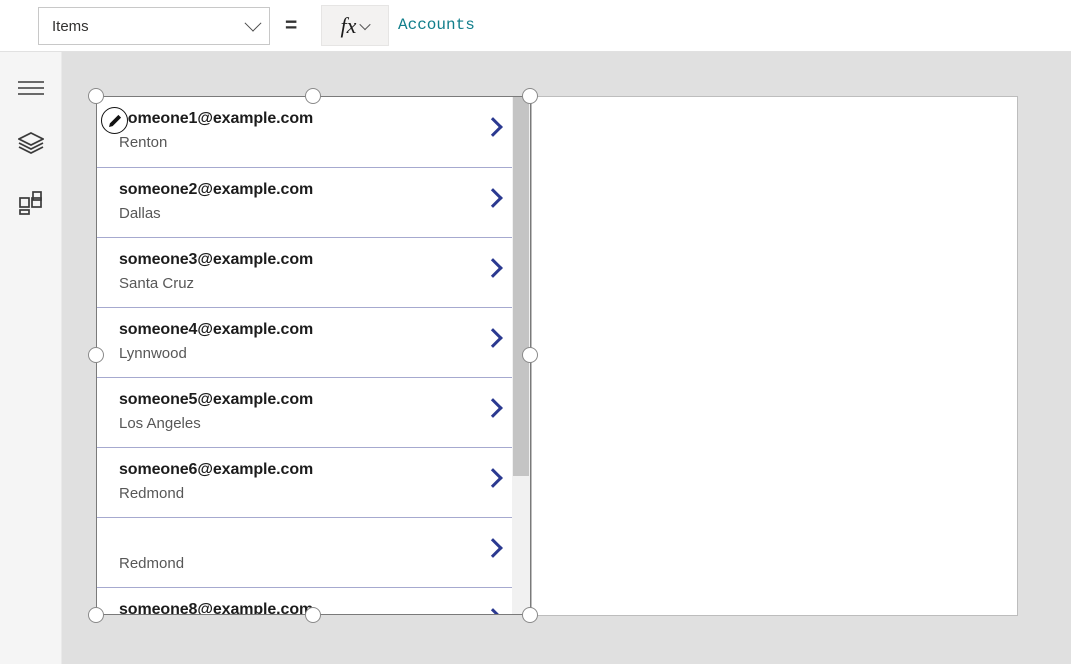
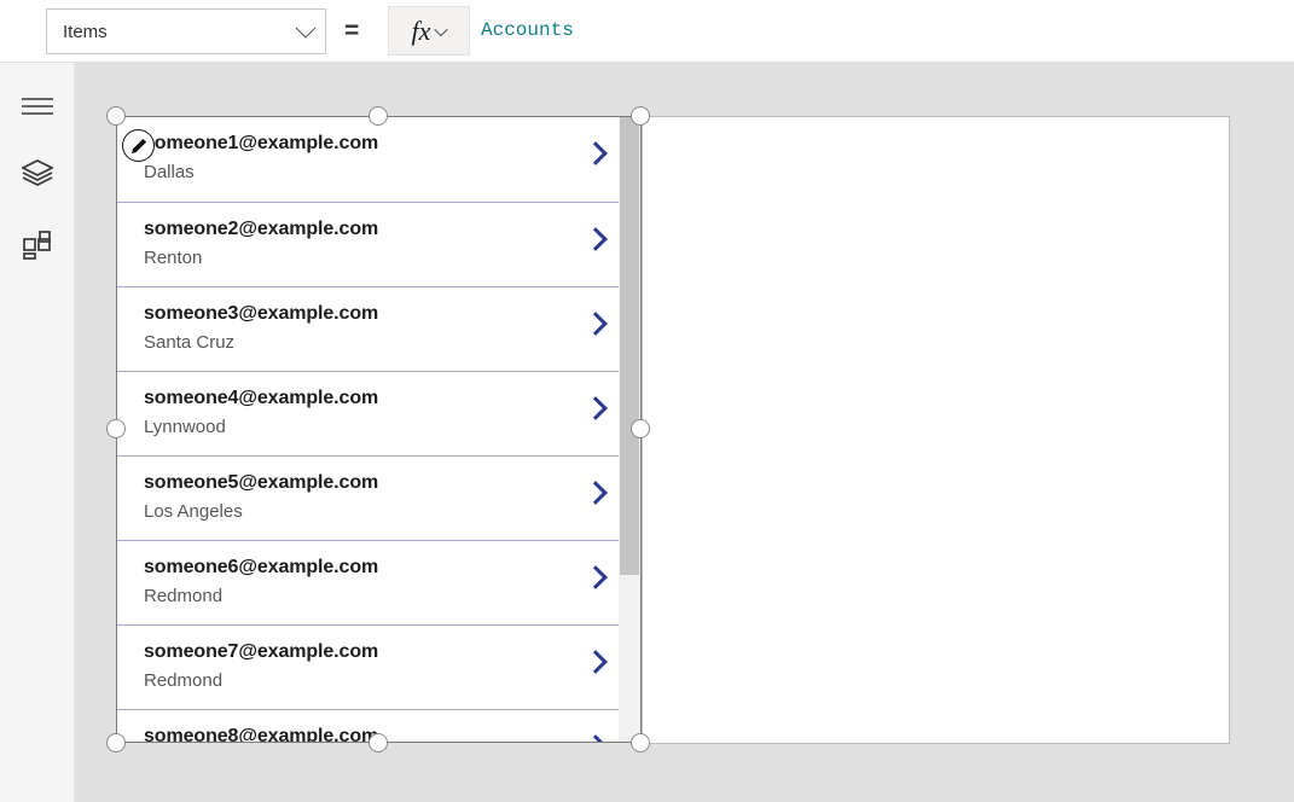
  Items
  =
  fx
  Accounts
  omeone1@example.com
- Renton
+ Dallas
  someone2@example.com
- Dallas
+ Renton
  someone3@example.com
  Santa Cruz
  someone4@example.com
  Lynnwood
  someone5@example.com
  Los Angeles
  someone6@example.com
  Redmond
+ someone7@example.com
  Redmond
  someone8@example.co
